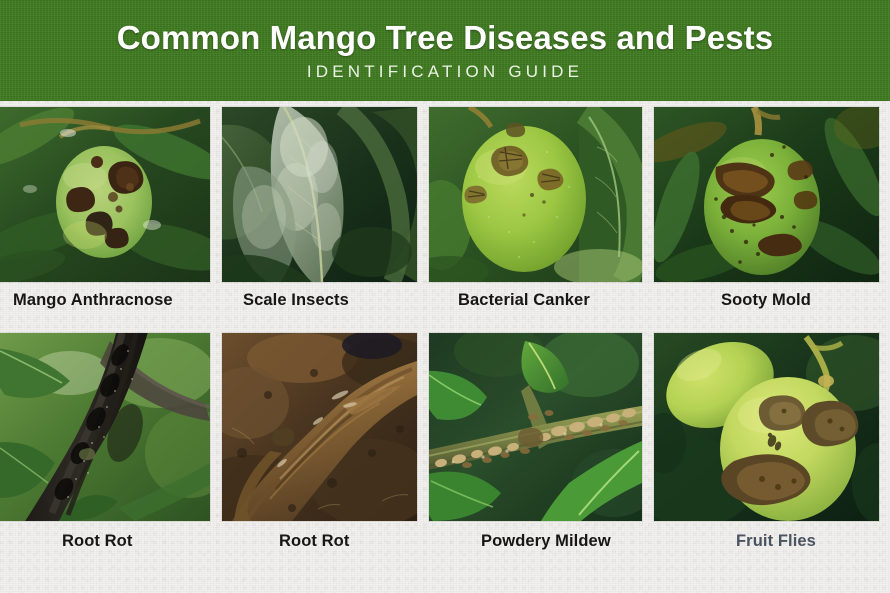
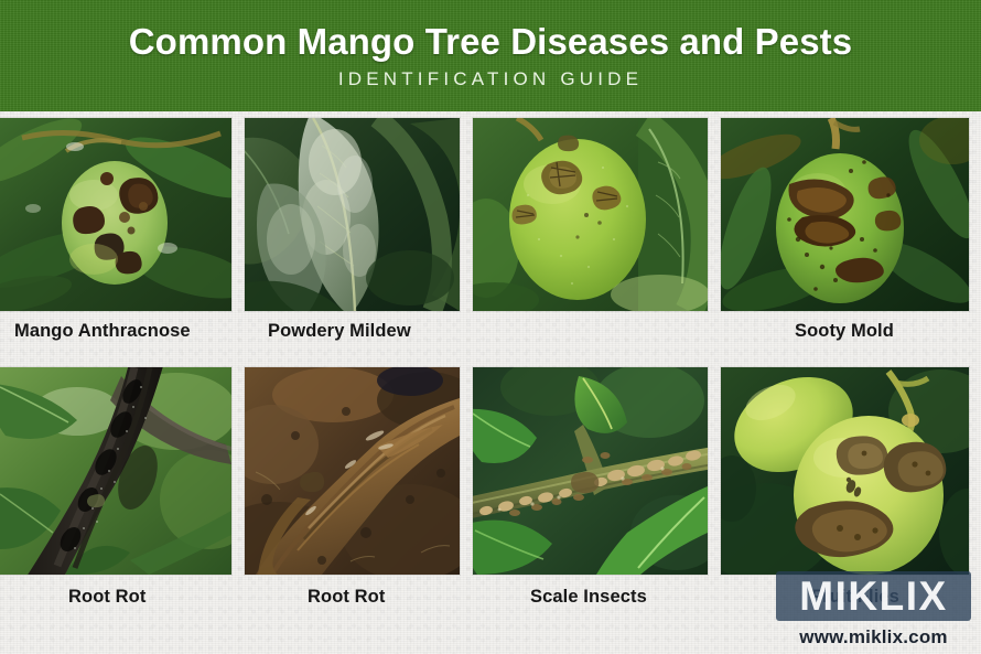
  Common Mango Tree Diseases and Pests
  IDENTIFICATION GUIDE
  Mango Anthracnose
- Scale Insects
+ Powdery Mildew
- Bacterial Canker
  Sooty Mold
  Root Rot
  Root Rot
- Powdery Mildew
+ Scale Insects
  Fruit Flies
+ MIKLIX
+ www.miklix.com
